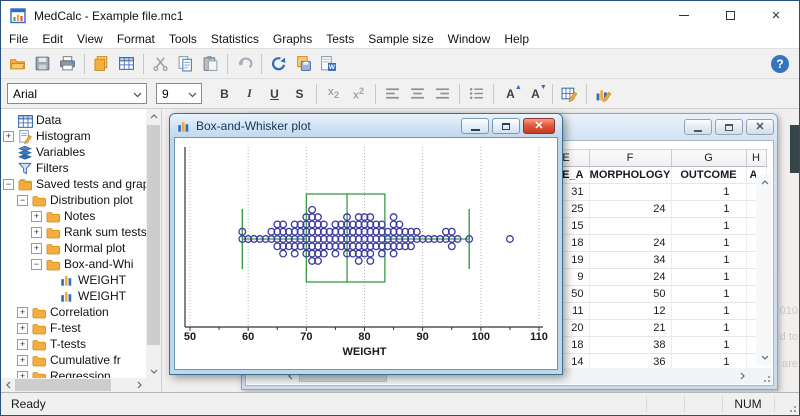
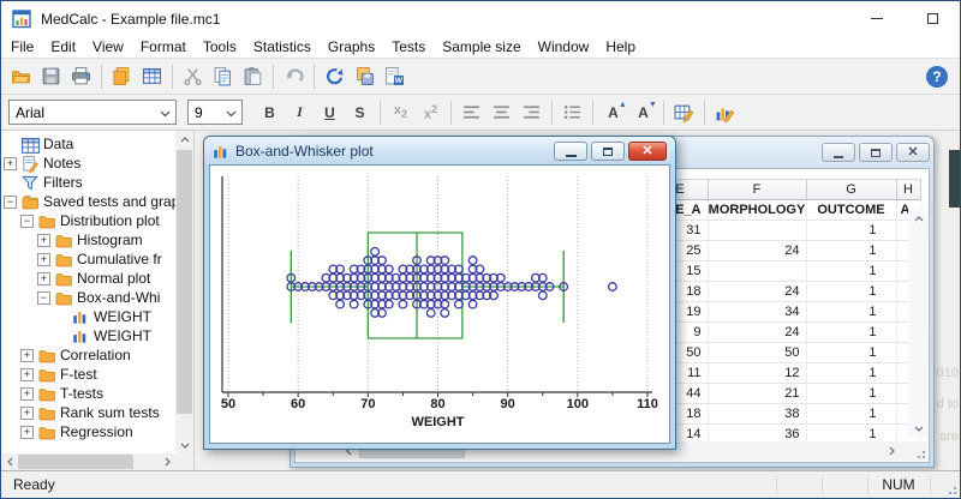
  MedCalc - Example file.mc1
- ×
  File
  Edit
  View
  Format
  Tools
  Statistics
  Graphs
  Tests
  Sample size
  Window
  Help
  ?
  Arial
  9
  B
  I
  U
  S
  x2
  x2
  A
  A
  Data
  +
- Histogram
+ Notes
- Variables
  Filters
  −
  Saved tests and gra
  −
  Distribution plot
  +
- Notes
+ Histogram
  +
- Rank sum tests
+ Cumulative fr
  +
  Normal plot
  −
  Box-and-Whi
  WEIGHT
  WEIGHT
  +
  Correlation
  +
  F-test
  +
  T-tests
  +
- Cumulative fr
+ Rank sum tests
  +
  Regression
  010
  d to
  are
  ✕
  	E	F	G	H
  	E_A	MORPHOLOGY	OUTCOME	A
  	31		1
  	25	24	1
  	15		1
  	18	24	1
  	19	34	1
  	9	24	1
  	50	50	1
  	11	12	1
- 	20	21	1
+ 	44	21	1
  	18	38	1
  	14	36	1
  Box-and-Whisker plot
  ✕
  50
  60
  70
  80
  90
  100
  110
  WEIGHT
  Ready
  NUM
